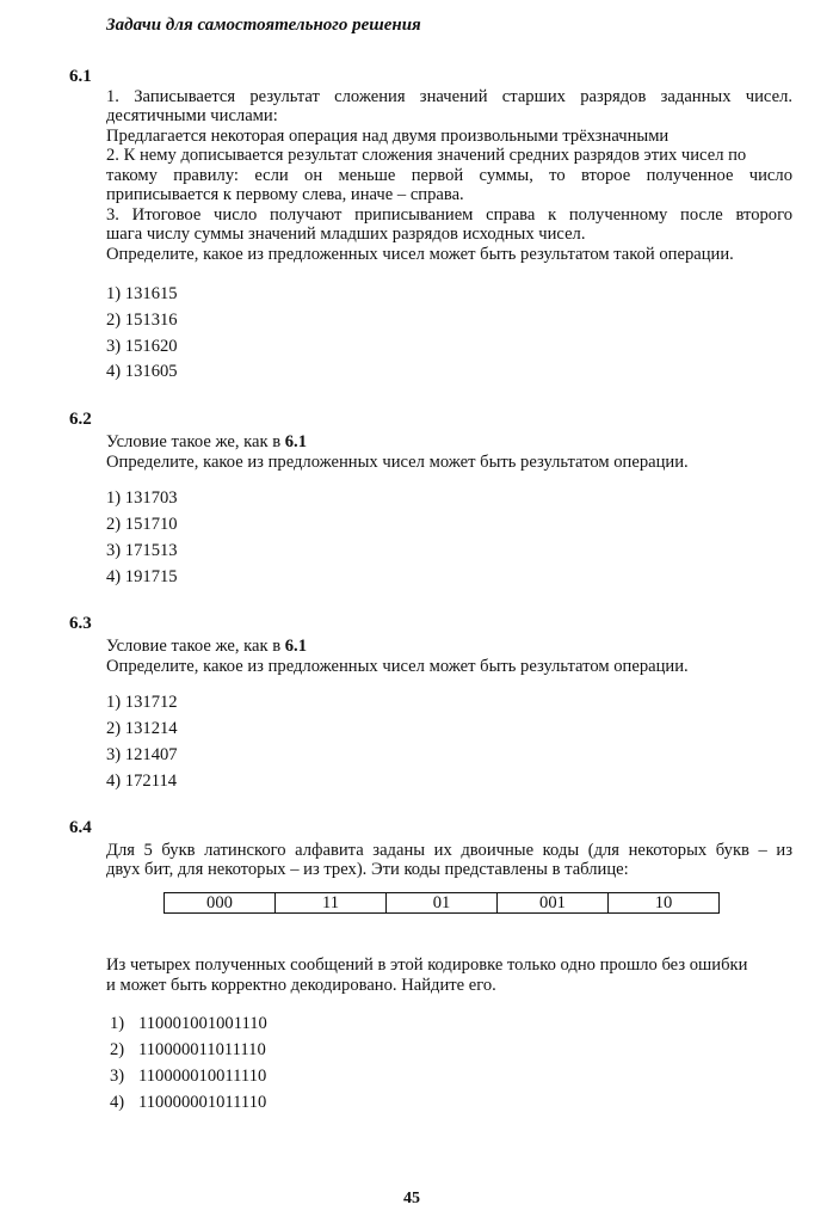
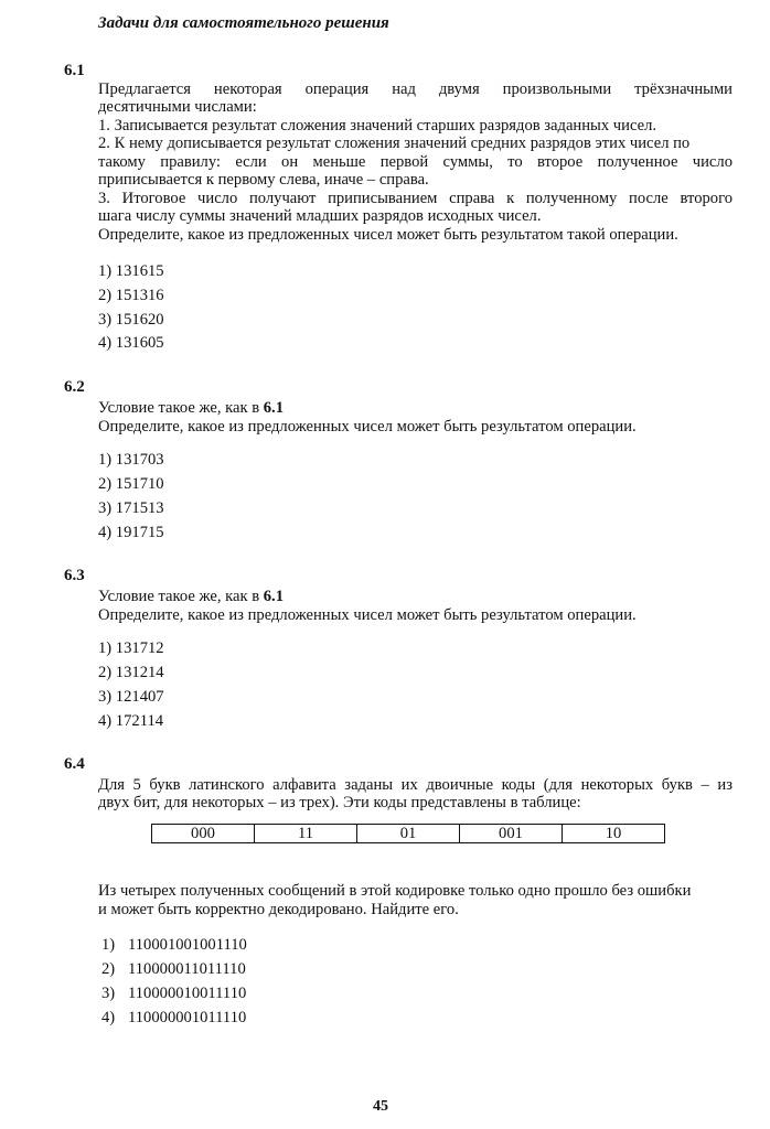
  Задачи для самостоятельного решения
  6.1
- 1. Записывается результат сложения значений старших разрядов заданных чисел.
+ Предлагается некоторая операция над двумя произвольными трёхзначными
  десятичными числами:
- Предлагается некоторая операция над двумя произвольными трёхзначными
+ 1. Записывается результат сложения значений старших разрядов заданных чисел.
  2. К нему дописывается результат сложения значений средних разрядов этих чисел по
  такому правилу: если он меньше первой суммы, то второе полученное число
  приписывается к первому слева, иначе – справа.
  3. Итоговое число получают приписыванием справа к полученному после второго
  шага числу суммы значений младших разрядов исходных чисел.
  Определите, какое из предложенных чисел может быть результатом такой операции.
  1) 131615
  2) 151316
  3) 151620
  4) 131605
  6.2
  Условие такое же, как в 6.1
  Определите, какое из предложенных чисел может быть результатом операции.
  1) 131703
  2) 151710
  3) 171513
  4) 191715
  6.3
  Условие такое же, как в 6.1
  Определите, какое из предложенных чисел может быть результатом операции.
  1) 131712
  2) 131214
  3) 121407
  4) 172114
  6.4
  Для 5 букв латинского алфавита заданы их двоичные коды (для некоторых букв – из
  двух бит, для некоторых – из трех). Эти коды представлены в таблице:
  000	11	01	001	10
  Из четырех полученных сообщений в этой кодировке только одно прошло без ошибки
  и может быть корректно декодировано. Найдите его.
  1) 110001001001110
  2) 110000011011110
  3) 110000010011110
  4) 110000001011110
  45
